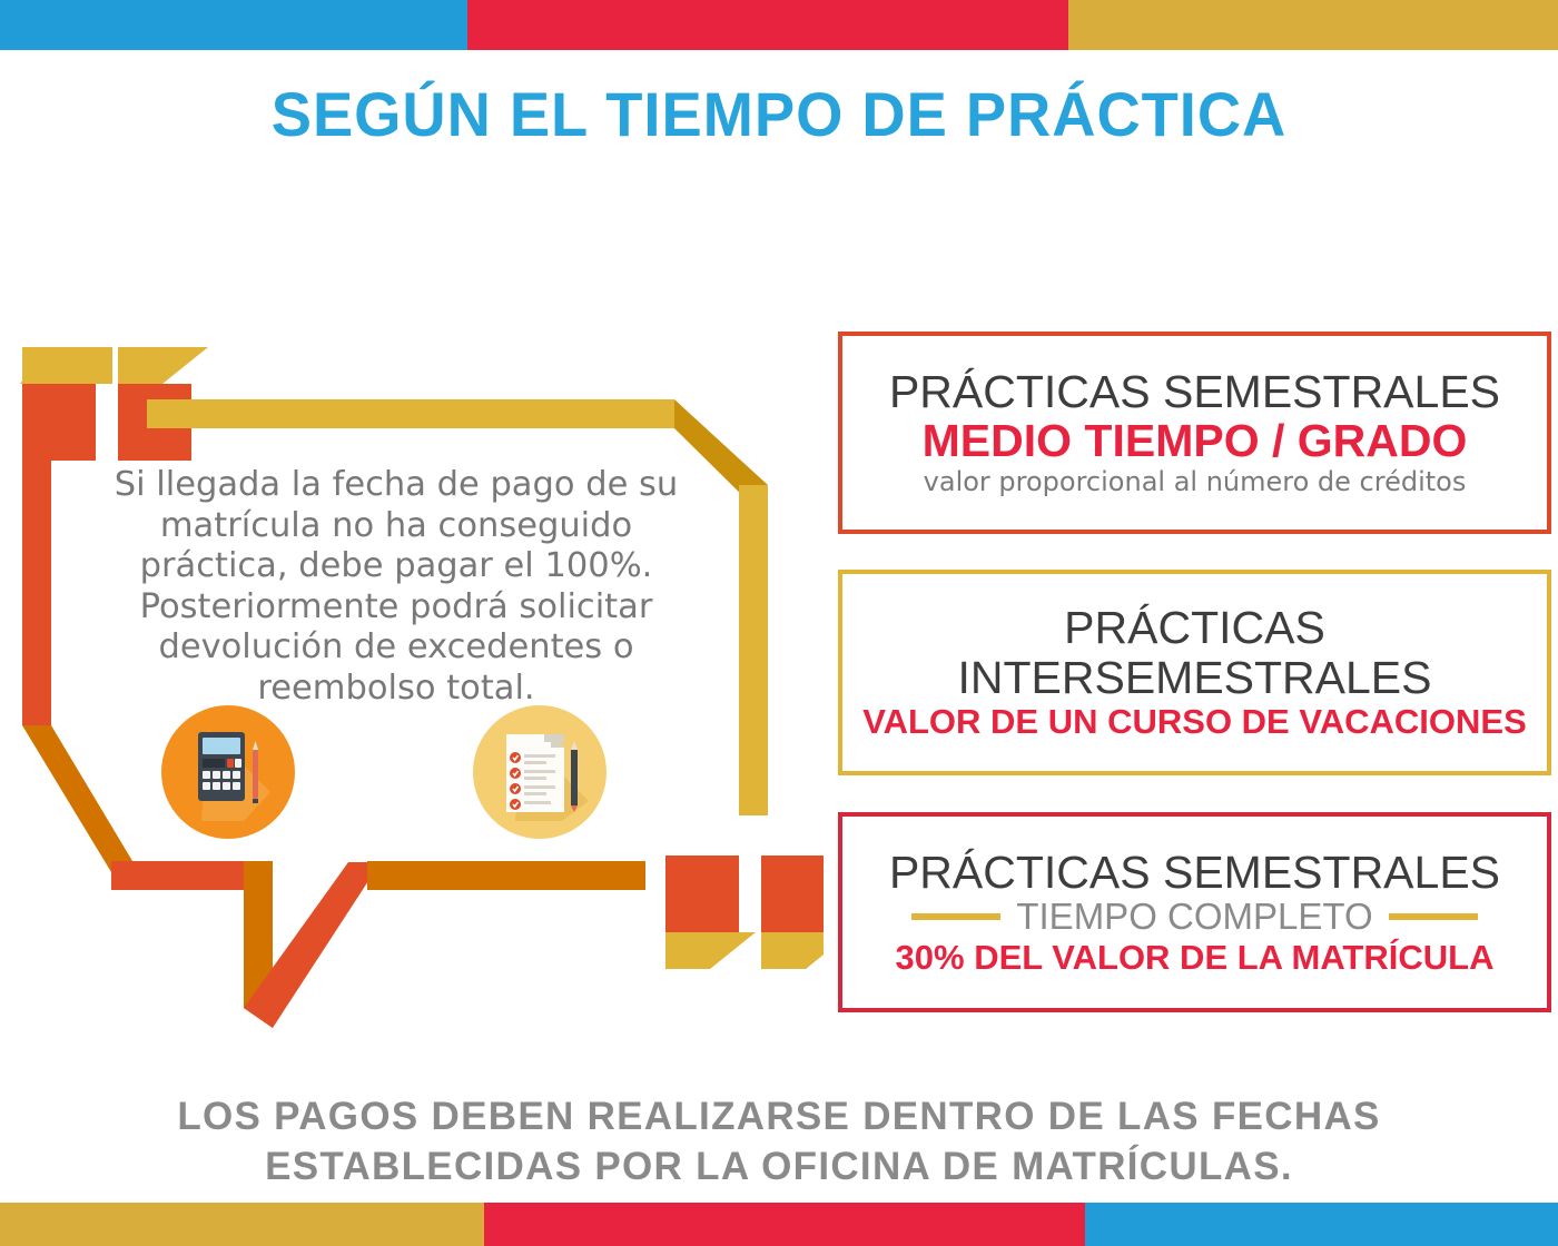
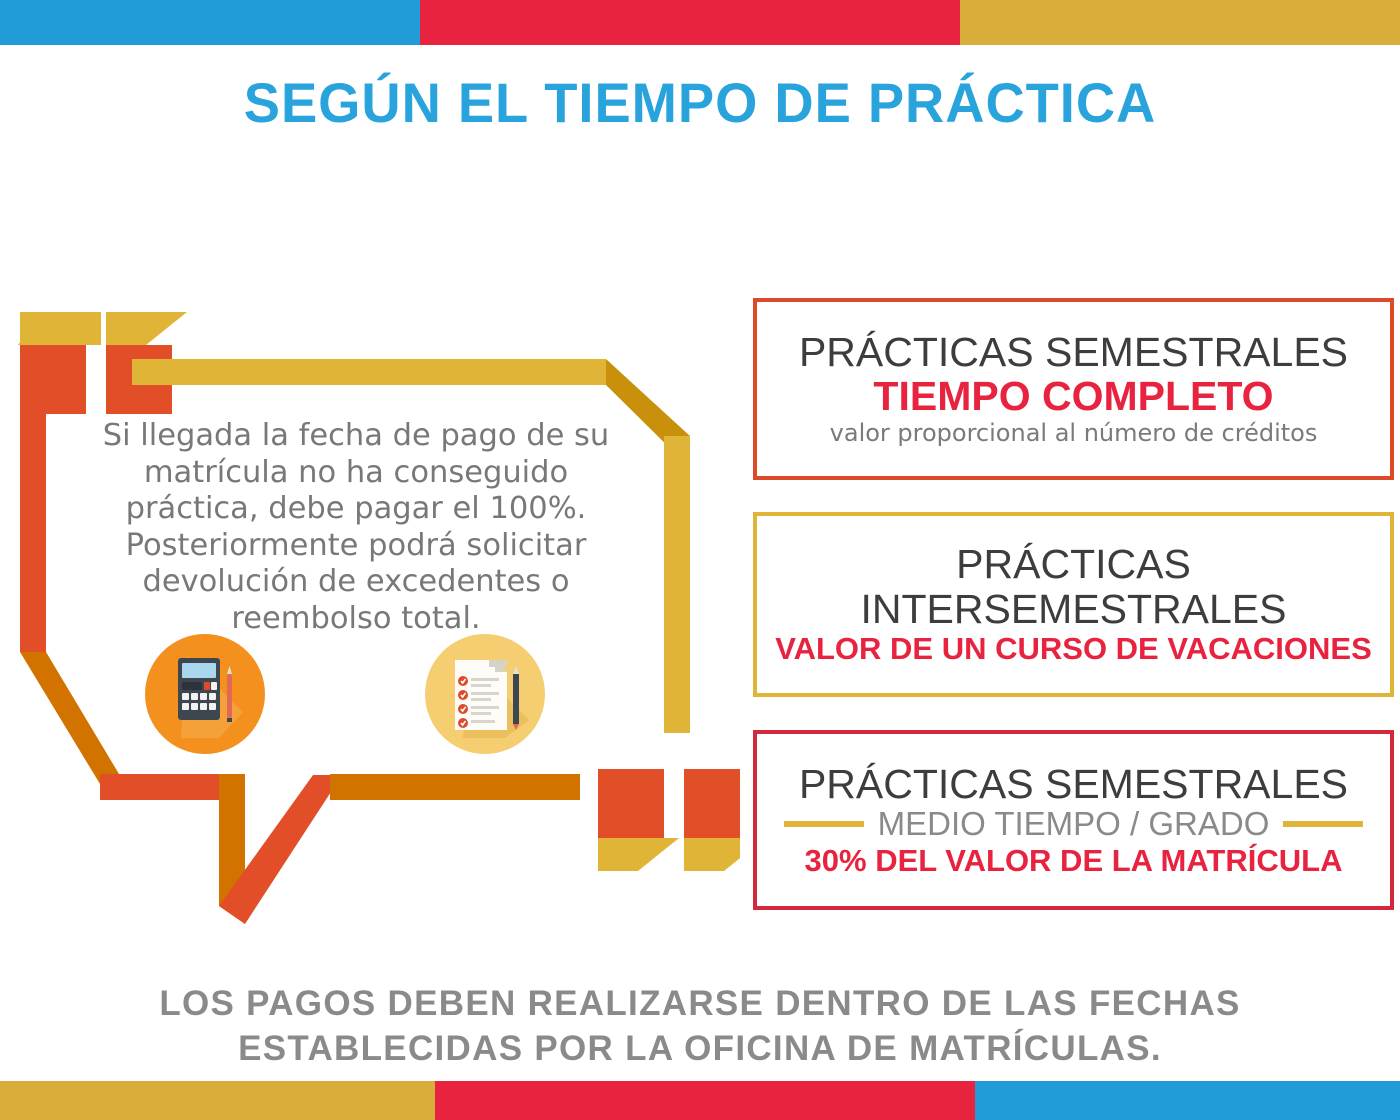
  SEGÚN EL TIEMPO DE PRÁCTICA
  Si llegada la fecha de pago de su
  matrícula no ha conseguido
  práctica, debe pagar el 100%.
  Posteriormente podrá solicitar
  devolución de excedentes o
  reembolso total.
  PRÁCTICAS SEMESTRALES
- MEDIO TIEMPO / GRADO
+ TIEMPO COMPLETO
  valor proporcional al número de créditos
  PRÁCTICAS INTERSEMESTRALES
  VALOR DE UN CURSO DE VACACIONES
  PRÁCTICAS SEMESTRALES
- TIEMPO COMPLETO
+ MEDIO TIEMPO / GRADO
  30% DEL VALOR DE LA MATRÍCULA
  LOS PAGOS DEBEN REALIZARSE DENTRO DE LAS FECHAS
  ESTABLECIDAS POR LA OFICINA DE MATRÍCULAS.
